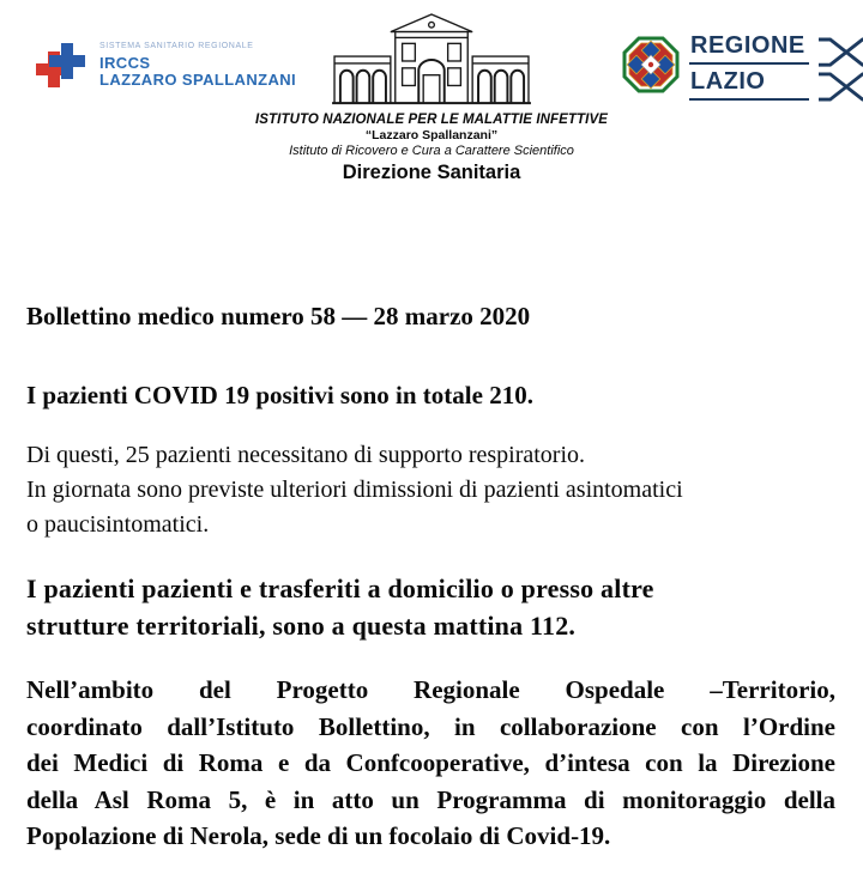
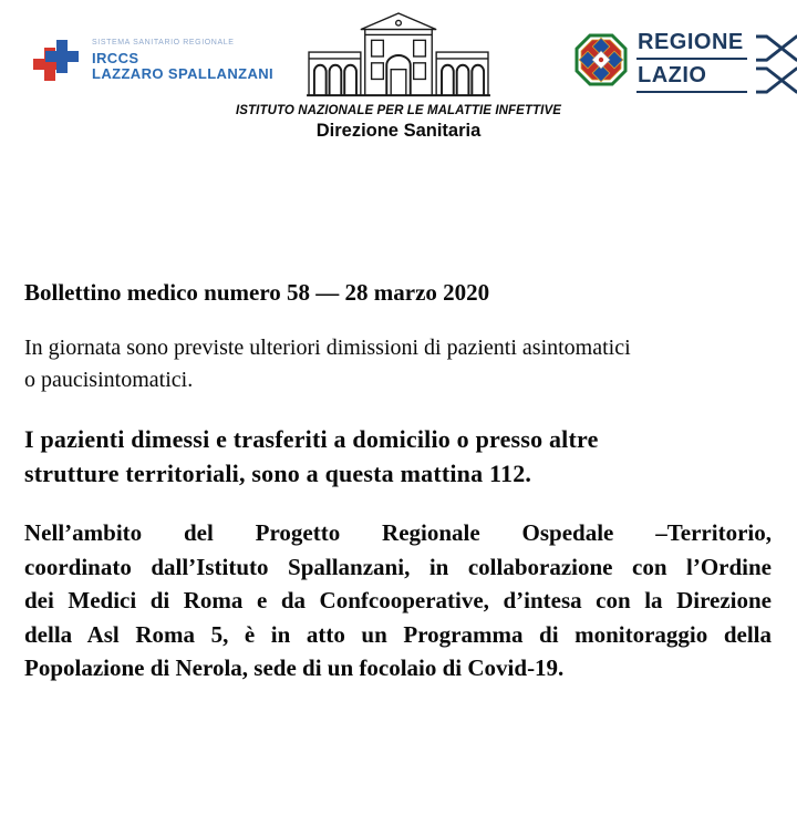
  IRCCS
  LAZZARO SPALLANZANI
  ISTITUTO NAZIONALE PER LE MALATTIE INFETTIVE
- “Lazzaro Spallanzani”
- Istituto di Ricovero e Cura a Carattere Scientifico
  Direzione Sanitaria
  REGIONE
  LAZIO
  Bollettino medico numero 58 — 28 marzo 2020
- I pazienti COVID 19 positivi sono in totale 210.
- Di questi, 25 pazienti necessitano di supporto respiratorio.
  In giornata sono previste ulteriori dimissioni di pazienti asintomatici
  o paucisintomatici.
- I pazienti pazienti e trasferiti a domicilio o presso altre
+ I pazienti dimessi e trasferiti a domicilio o presso altre
  strutture territoriali, sono a questa mattina 112.
  Nell’ambito del Progetto Regionale Ospedale –Territorio,
- coordinato dall’Istituto Bollettino, in collaborazione con l’Ordine
+ coordinato dall’Istituto Spallanzani, in collaborazione con l’Ordine
  dei Medici di Roma e da Confcooperative, d’intesa con la Direzione
  della Asl Roma 5, è in atto un Programma di monitoraggio della
  Popolazione di Nerola, sede di un focolaio di Covid-19.
